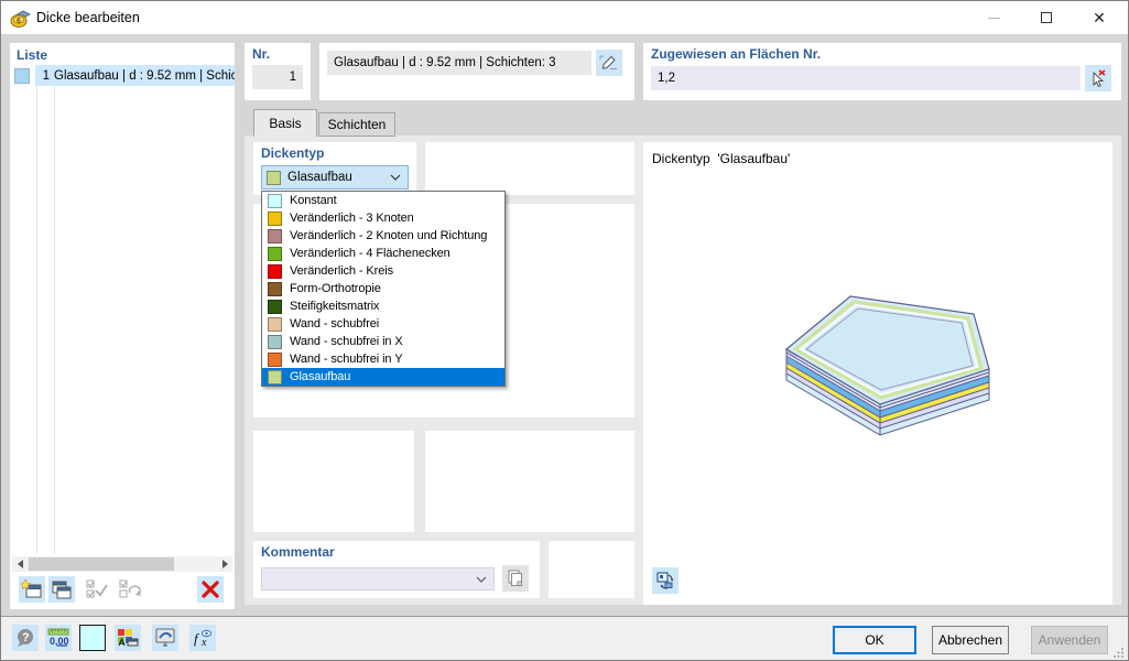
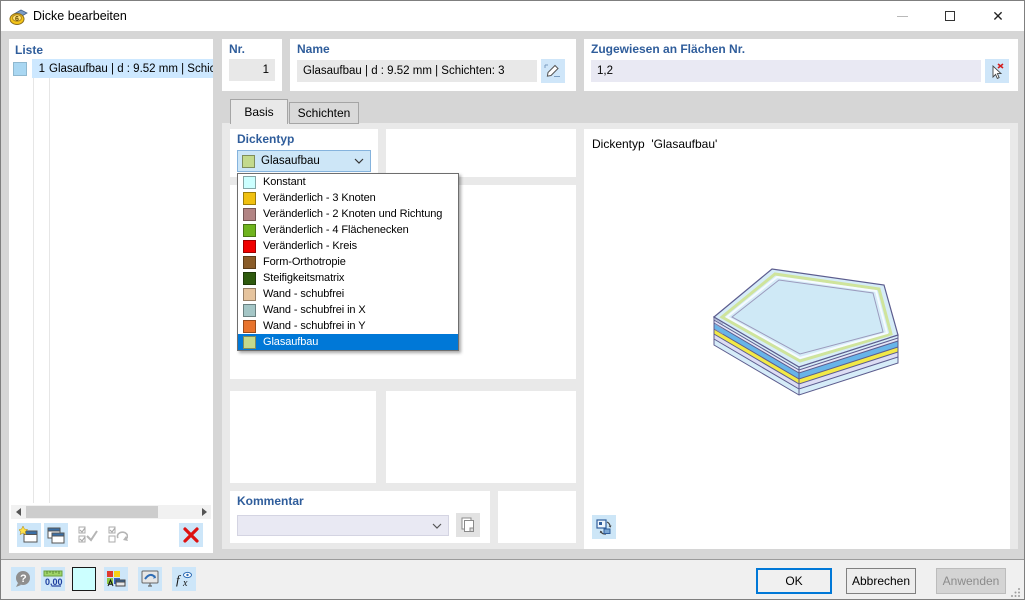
  Dicke bearbeiten
  ✕
  Liste
  1
  Glasaufbau | d : 9.52 mm | Schic
  Nr.
  1
+ Name
  Glasaufbau | d : 9.52 mm | Schichten: 3
  Zugewiesen an Flächen Nr.
  1,2
  Basis
  Schichten
  Dickentyp
  Glasaufbau
  Konstant
  Veränderlich - 3 Knoten
  Veränderlich - 2 Knoten und Richtung
  Veränderlich - 4 Flächenecken
  Veränderlich - Kreis
  Form-Orthotropie
  Steifigkeitsmatrix
  Wand - schubfrei
  Wand - schubfrei in X
  Wand - schubfrei in Y
  Glasaufbau
  Kommentar
  Dickentyp 'Glasaufbau'
  ?
  0,00
  f
  x
  OK
  Abbrechen
  Anwenden
